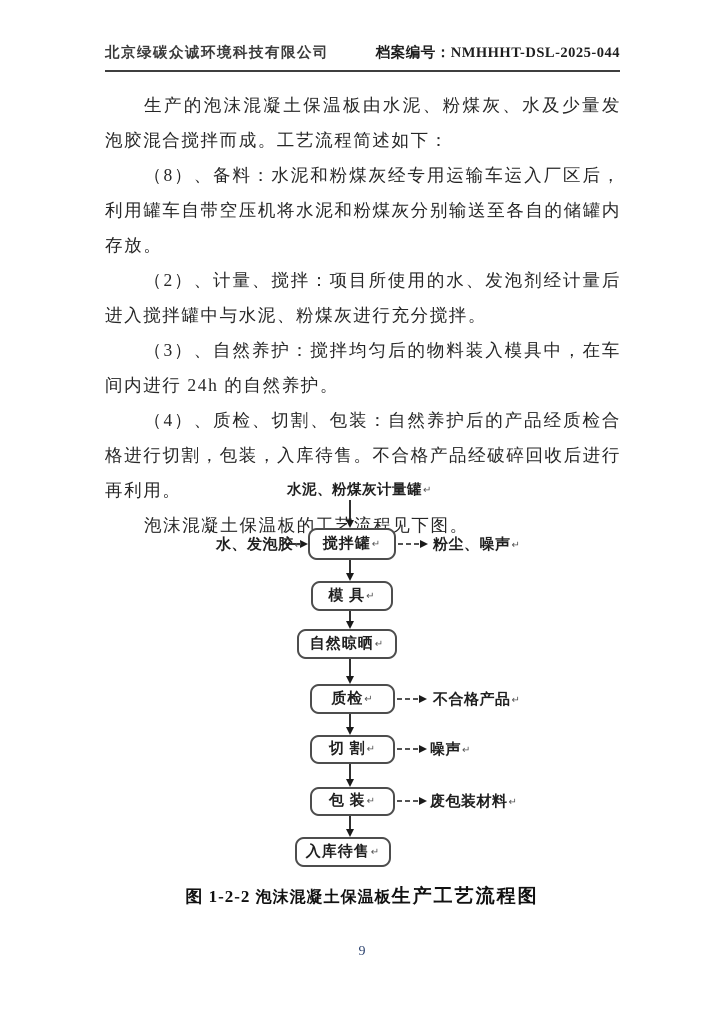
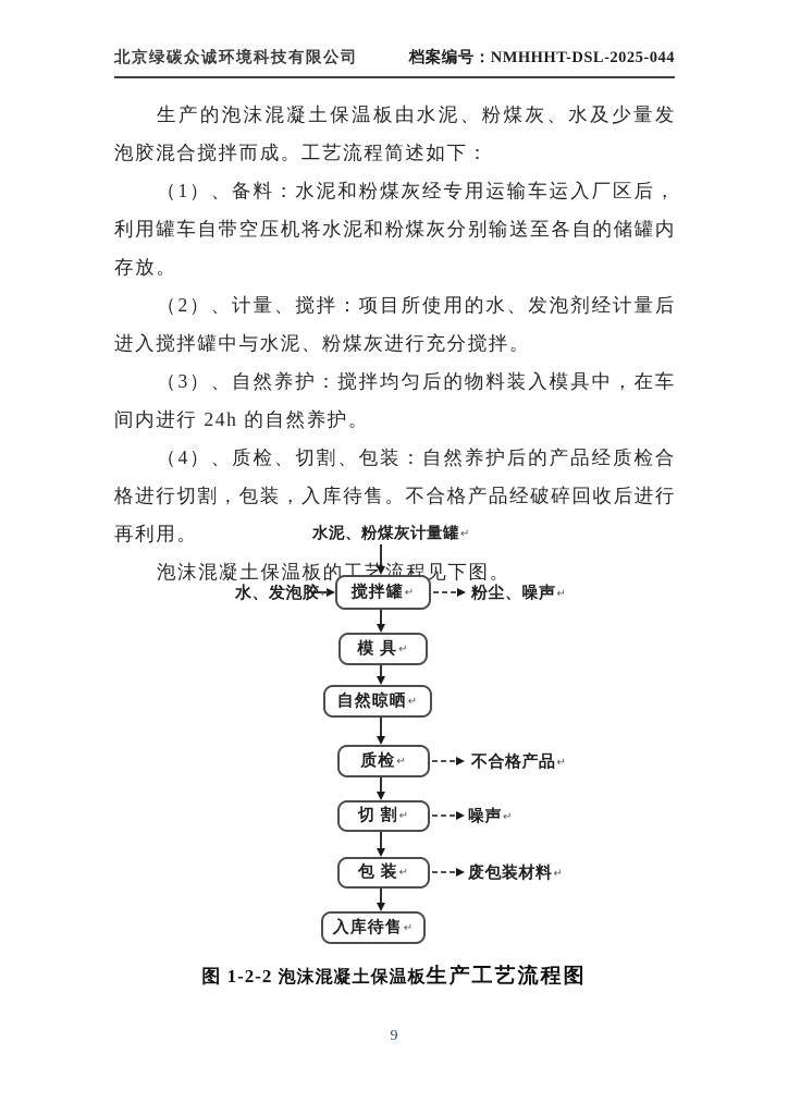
  北京绿碳众诚环境科技有限公司
  档案编号：NMHHHT-DSL-2025-044
  生产的泡沫混凝土保温板由水泥、粉煤灰、水及少量发泡胶混合搅拌而成。工艺流程简述如下：
- （8）、备料：水泥和粉煤灰经专用运输车运入厂区后，利用罐车自带空压机将水泥和粉煤灰分别输送至各自的储罐内存放。
+ （1）、备料：水泥和粉煤灰经专用运输车运入厂区后，利用罐车自带空压机将水泥和粉煤灰分别输送至各自的储罐内存放。
  （2）、计量、搅拌：项目所使用的水、发泡剂经计量后进入搅拌罐中与水泥、粉煤灰进行充分搅拌。
  （3）、自然养护：搅拌均匀后的物料装入模具中，在车间内进行 24h 的自然养护。
  （4）、质检、切割、包装：自然养护后的产品经质检合格进行切割，包装，入库待售。不合格产品经破碎回收后进行再利用。
  泡沫混凝土保温板的工艺流程见下图。
  水泥、粉煤灰计量罐↵
  水、发泡胶↵
  搅拌罐
  ↵
  模 具
  ↵
  自然晾晒
  ↵
  质检
  ↵
  切 割
  ↵
  包 装
  ↵
  入库待售
  ↵
  粉尘、噪声↵
  不合格产品↵
  噪声↵
  废包装材料↵
  图 1-2-2 泡沫混凝土保温板生产工艺流程图
  9
